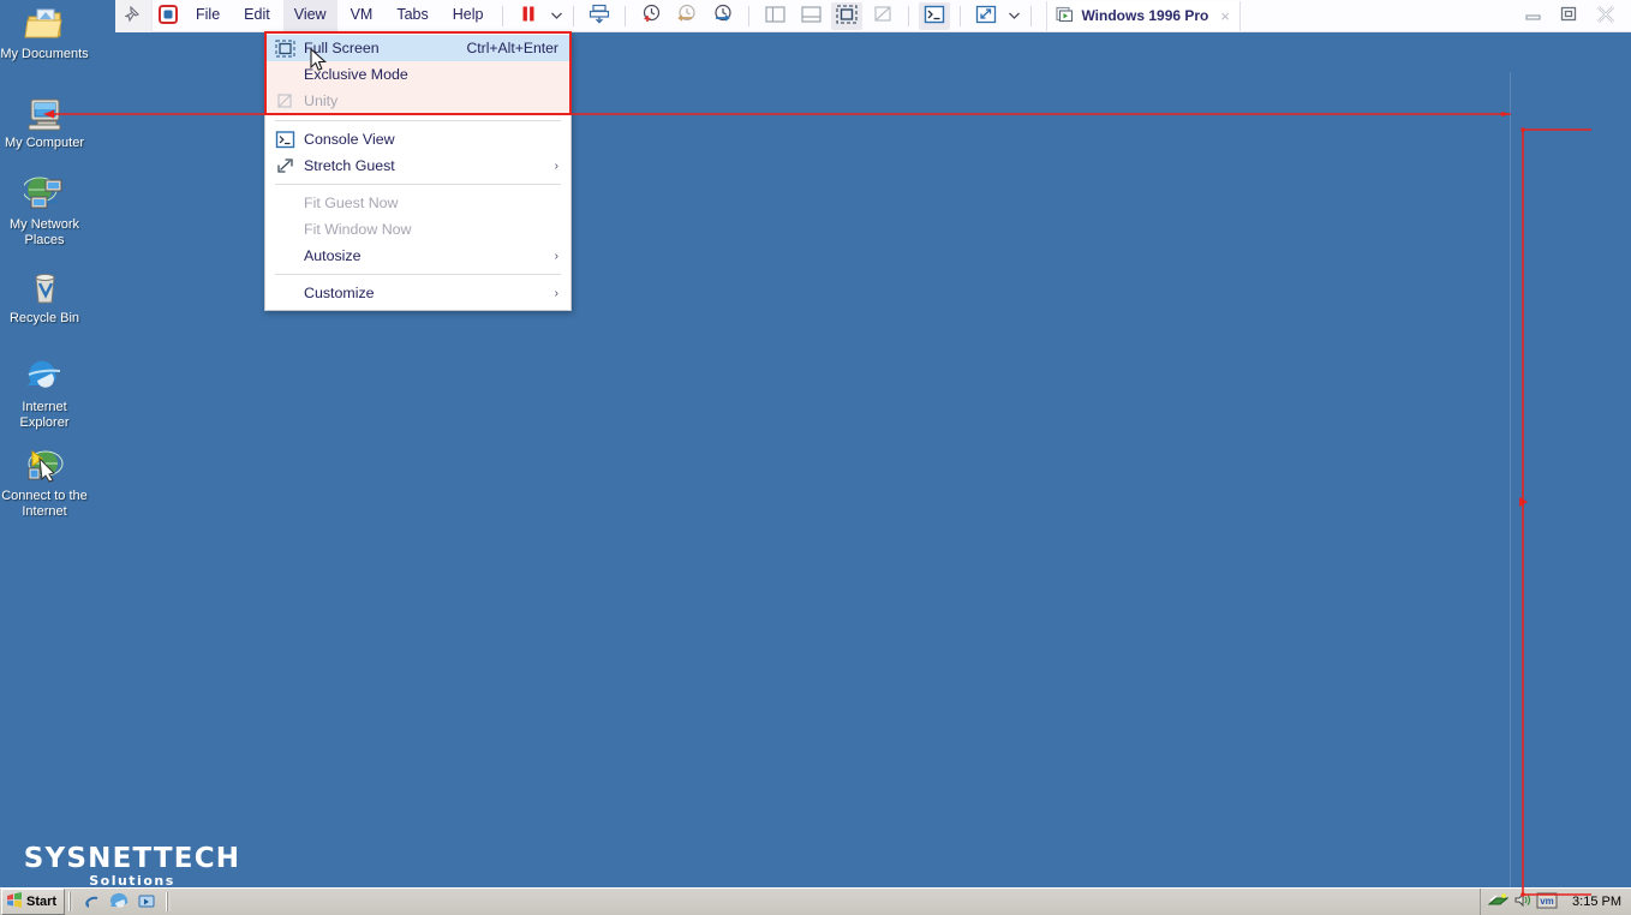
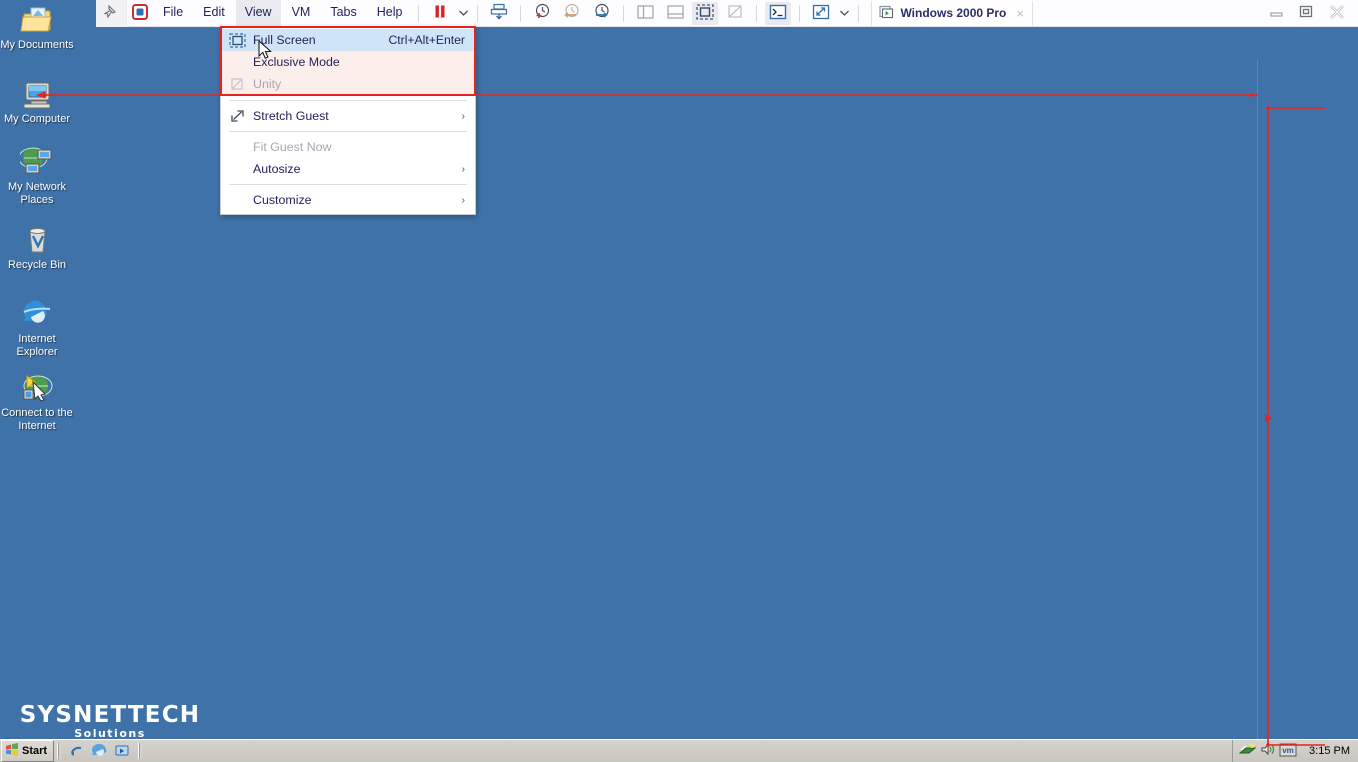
  My Documents
  My Computer
  My Network Places
  Recycle Bin
  Internet Explorer
  Connect to the Internet
  SYSNETTECH
  Solutions
  Start
  vm
  3:15 PM
  File
  Edit
  View
  VM
  Tabs
  Help
- Windows 1996 Pro
+ Windows 2000 Pro
  ×
  Full Screen
  Ctrl+Alt+Enter
  Exclusive Mode
  Unity
- Console View
  Stretch Guest
  ›
  Fit Guest Now
- Fit Window Now
  Autosize
  ›
  Customize
  ›
